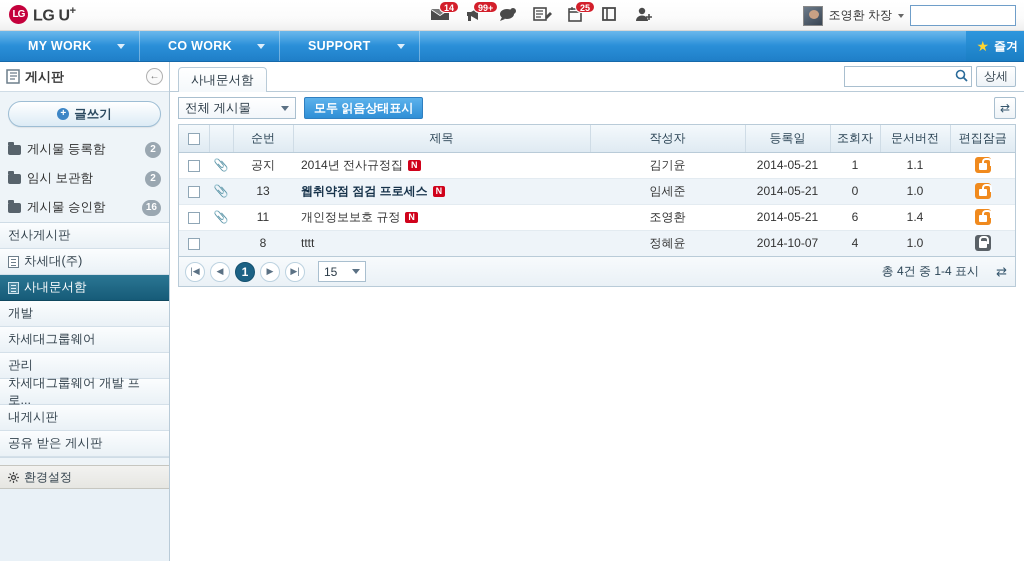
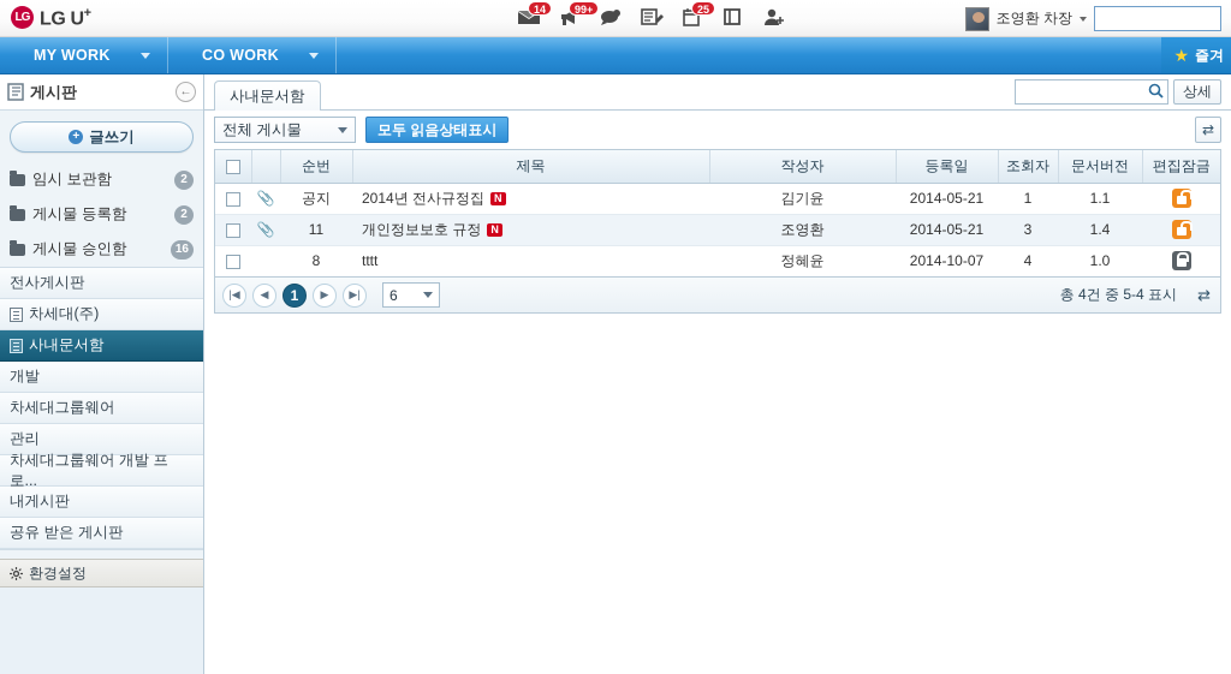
  LG
  LG U+
  14
  99+
  25
  조영환 차장
  MY WORK
  CO WORK
- SUPPORT
  ★
  즐겨
  게시판
  ←
  +
  글쓰기
- 게시물 등록함
+ 임시 보관함
  2
- 임시 보관함
+ 게시물 등록함
  2
  게시물 승인함
  16
  전사게시판
  차세대(주)
  사내문서함
  개발
  차세대그룹웨어
  관리
  차세대그룹웨어 개발 프로...
  내게시판
  공유 받은 게시판
  환경설정
  사내문서함
  상세
  전체 게시물
  모두 읽음상태표시
  ⇄
  		순번	제목	작성자	등록일	조회자	문서버전	편집잠금
  	📎	공지	2014년 전사규정집 N	김기윤	2014-05-21	1	1.1
- 	📎	13	웹취약점 점검 프로세스 N	임세준	2014-05-21	0	1.0
- 	📎	11	개인정보보호 규정 N	조영환	2014-05-21	6	1.4
+ 	📎	11	개인정보보호 규정 N	조영환	2014-05-21	3	1.4
  		8	tttt	정혜윤	2014-10-07	4	1.0
  |◀
  ◀
  1
  ▶
  ▶|
- 15
+ 6
- 총 4건 중 1-4 표시
+ 총 4건 중 5-4 표시
  ⇄
